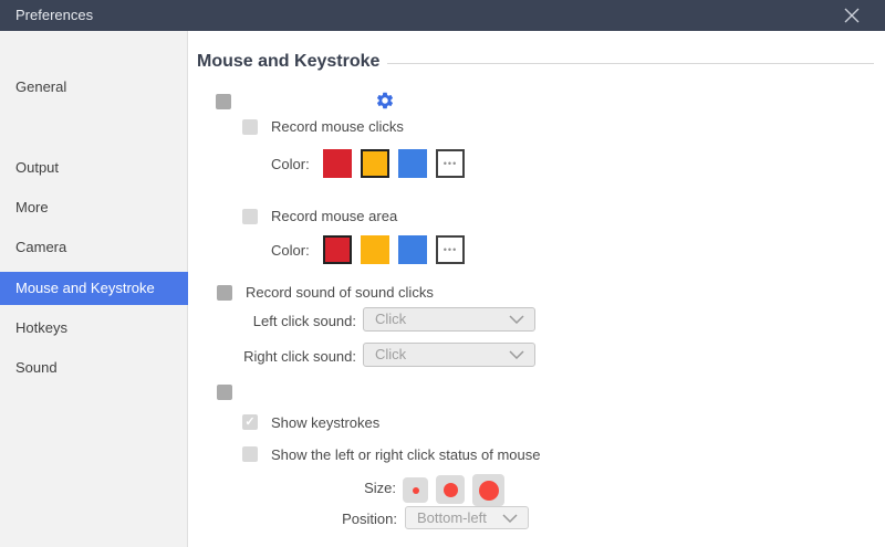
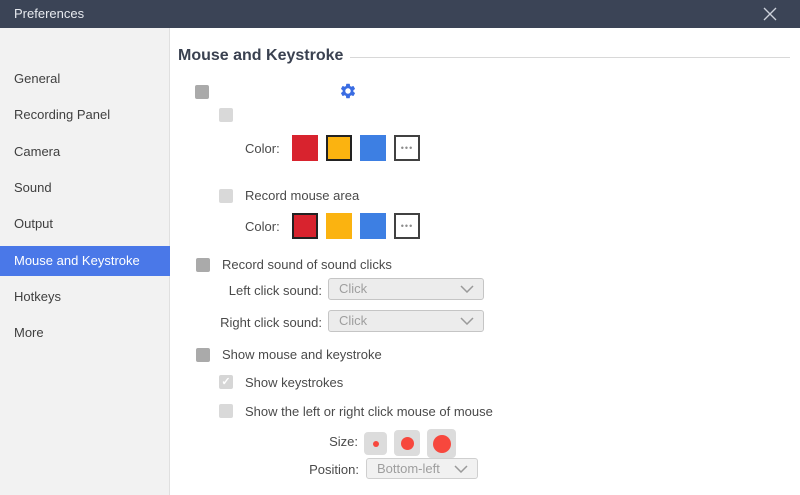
  Preferences
  General
+ Recording Panel
- Output
+ Camera
- More
+ Sound
- Camera
+ Output
  Mouse and Keystroke
  Hotkeys
- Sound
+ More
  Mouse and Keystroke
- Record mouse clicks
  Color:
  •••
  Record mouse area
  Color:
  •••
  Record sound of sound clicks
  Left click sound:
  Click
  Right click sound:
  Click
+ Show mouse and keystroke
  ✓
  Show keystrokes
- Show the left or right click status of mouse
+ Show the left or right click mouse of mouse
  Size:
  Position:
  Bottom-left
